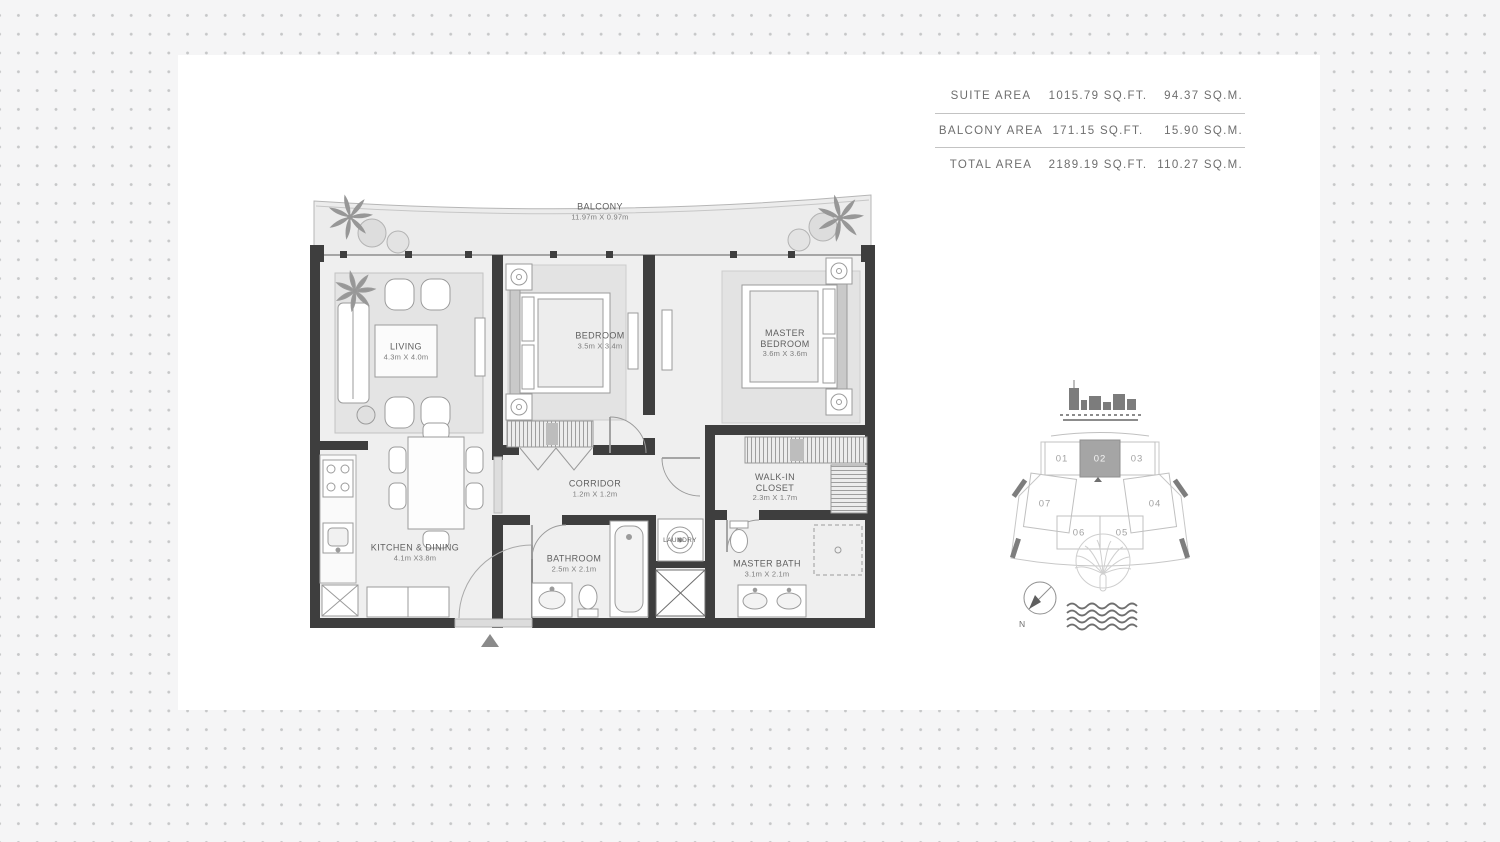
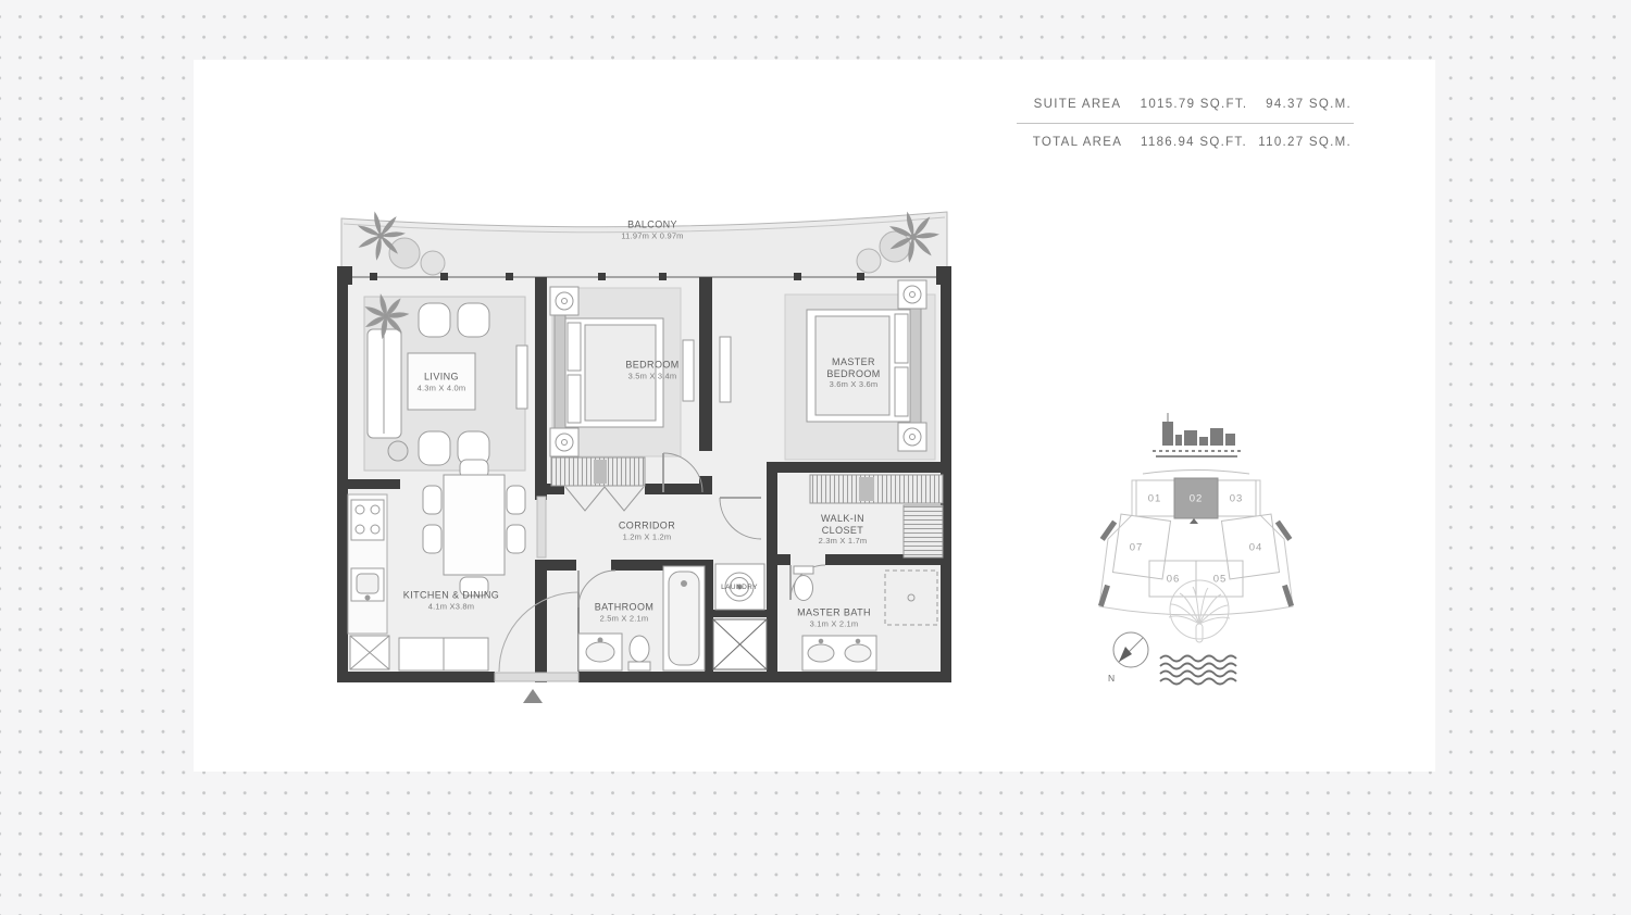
  SUITE AREA
  1015.79 SQ.FT.
  94.37 SQ.M.
- BALCONY AREA
- 171.15 SQ.FT.
- 15.90 SQ.M.
  TOTAL AREA
- 2189.19 SQ.FT.
+ 1186.94 SQ.FT.
  110.27 SQ.M.
  BALCONY
  11.97m X 0.97m
  LIVING
  4.3m X 4.0m
  BEDROOM
  3.5m X 3.4m
  MASTER BEDROOM
  3.6m X 3.6m
  CORRIDOR
  1.2m X 1.2m
  WALK-IN CLOSET
  2.3m X 1.7m
  KITCHEN & DINING
  4.1m X3.8m
  BATHROOM
  2.5m X 2.1m
  MASTER BATH
  3.1m X 2.1m
  01
  02
  03
  04
  05
  06
  07
  N
